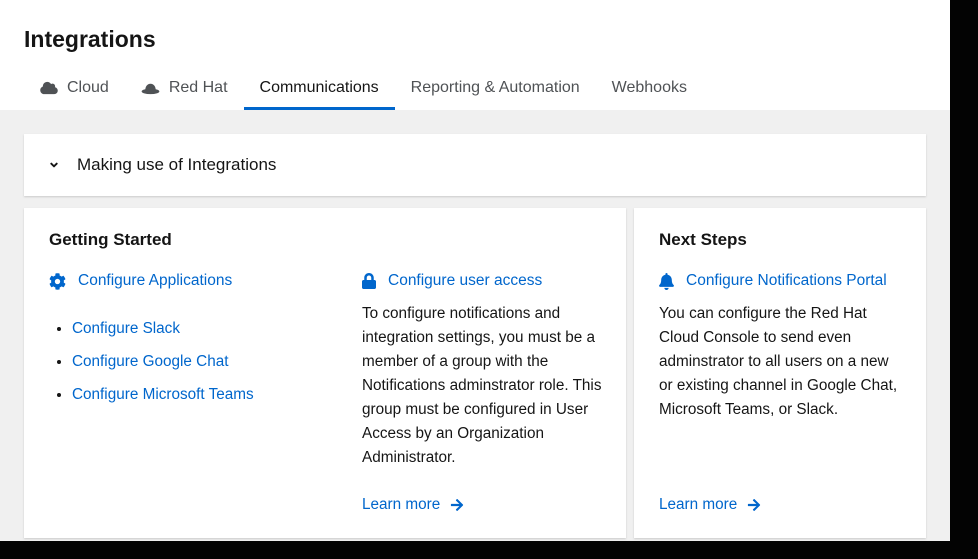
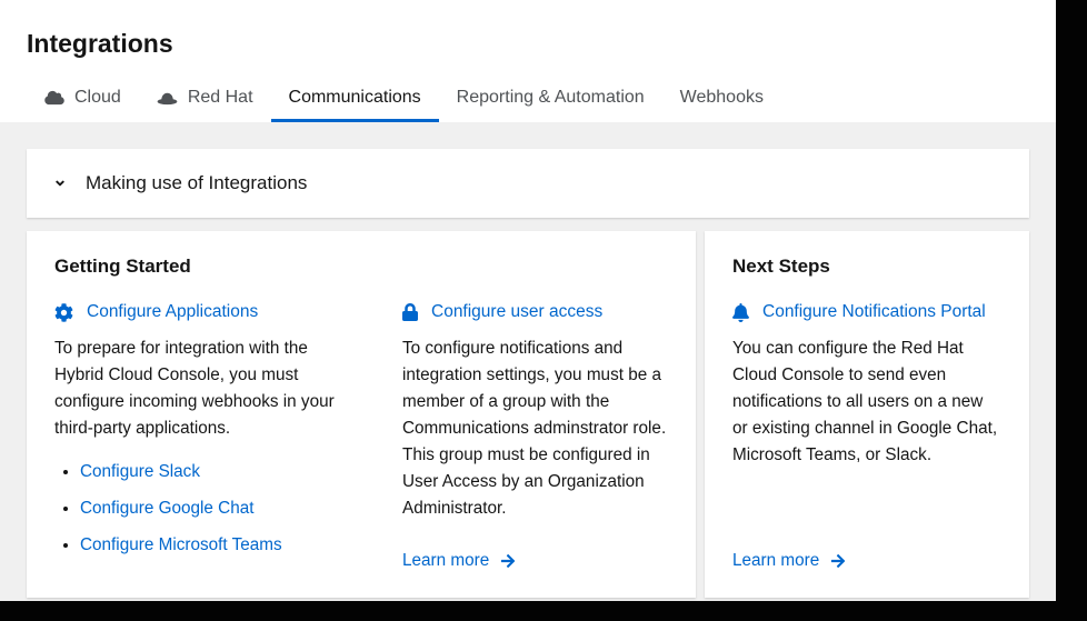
  Integrations
  Cloud
  Red Hat
  Communications
  Reporting & Automation
  Webhooks
  Making use of Integrations
  Getting Started
  Configure Applications
+ To prepare for integration with the Hybrid Cloud Console, you must configure incoming webhooks in your third-party applications.
  Configure Slack
  Configure Google Chat
  Configure Microsoft Teams
  Configure user access
- To configure notifications and integration settings, you must be a member of a group with the Notifications adminstrator role. This group must be configured in User Access by an Organization Administrator.
+ To configure notifications and integration settings, you must be a member of a group with the Communications adminstrator role. This group must be configured in User Access by an Organization Administrator.
  Learn more
  Next Steps
  Configure Notifications Portal
- You can configure the Red Hat Cloud Console to send even adminstrator to all users on a new or existing channel in Google Chat, Microsoft Teams, or Slack.
+ You can configure the Red Hat Cloud Console to send even notifications to all users on a new or existing channel in Google Chat, Microsoft Teams, or Slack.
  Learn more
